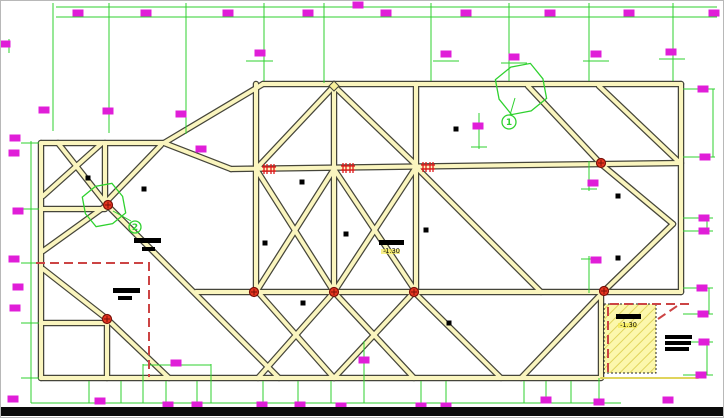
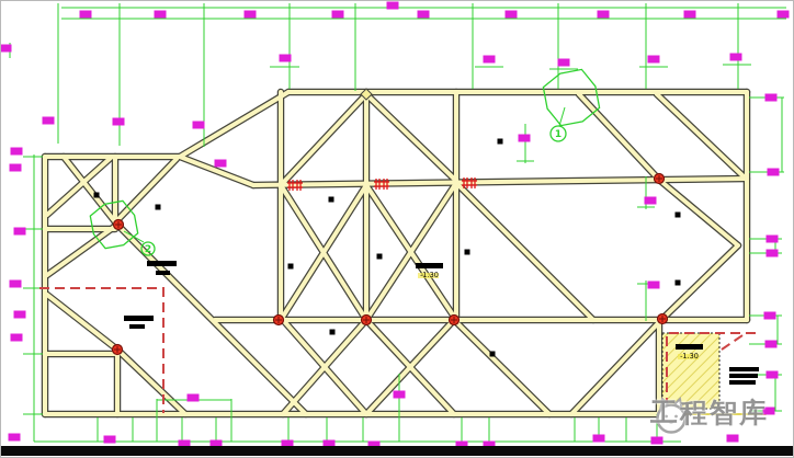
  -1.30
  -1.30
  1
  2
+ 工程智库
